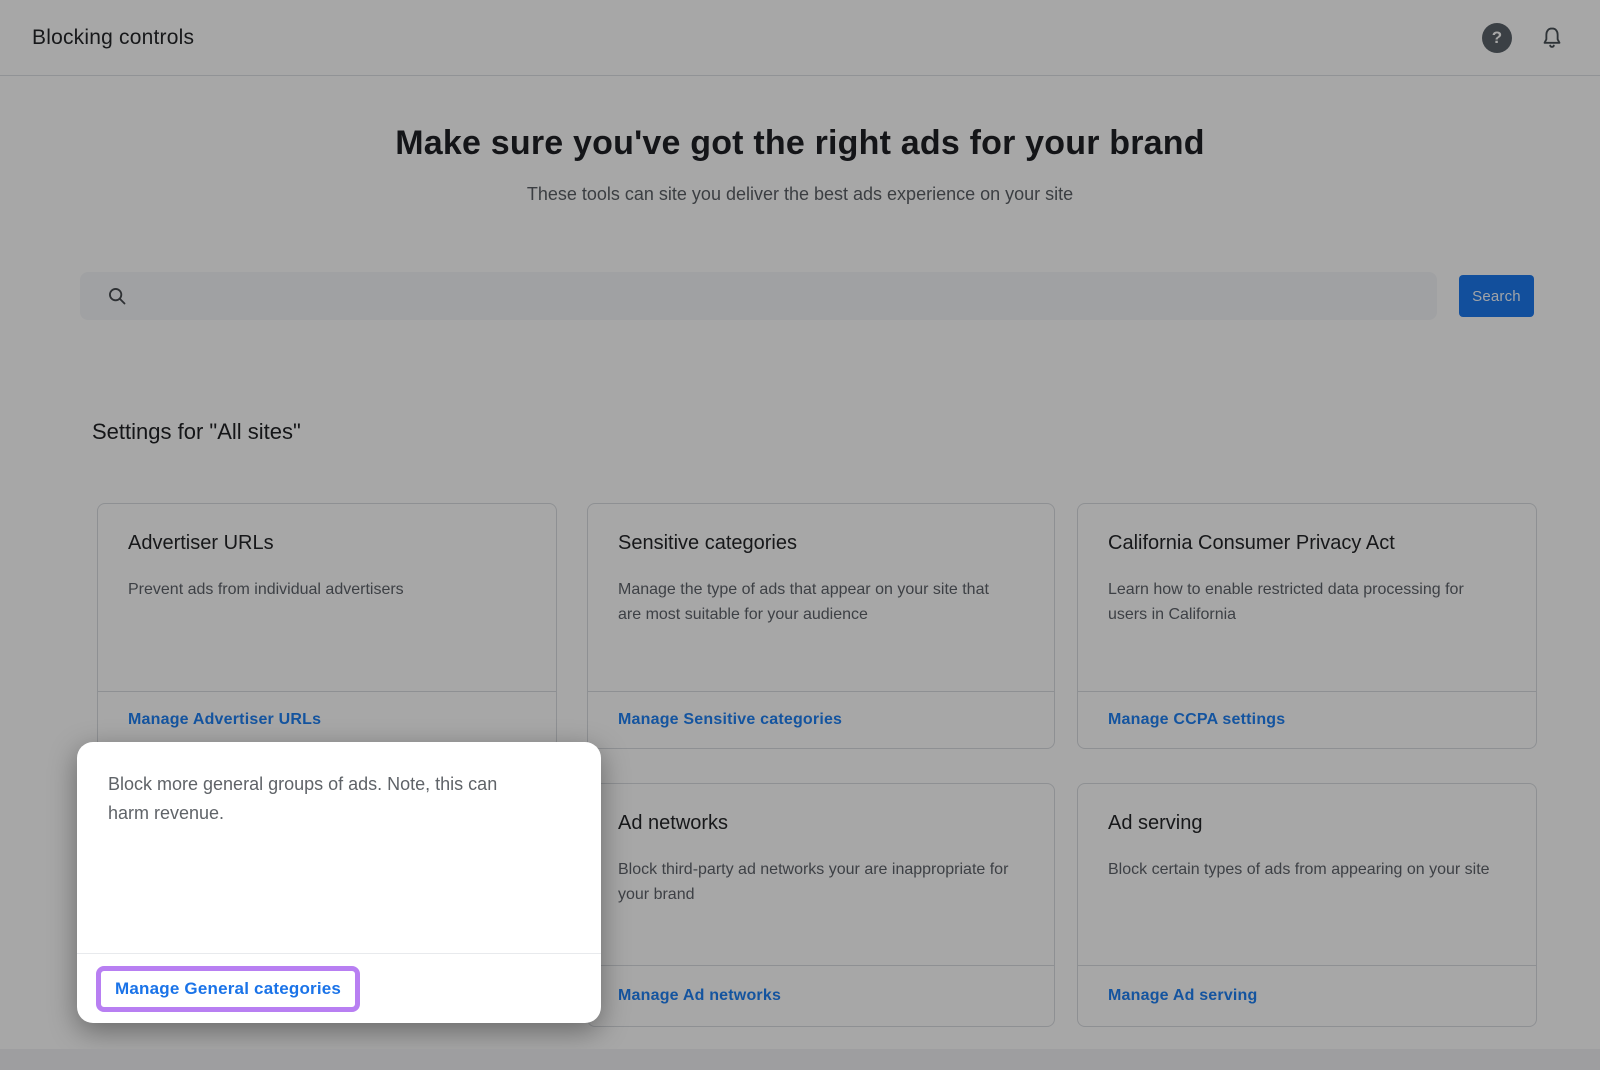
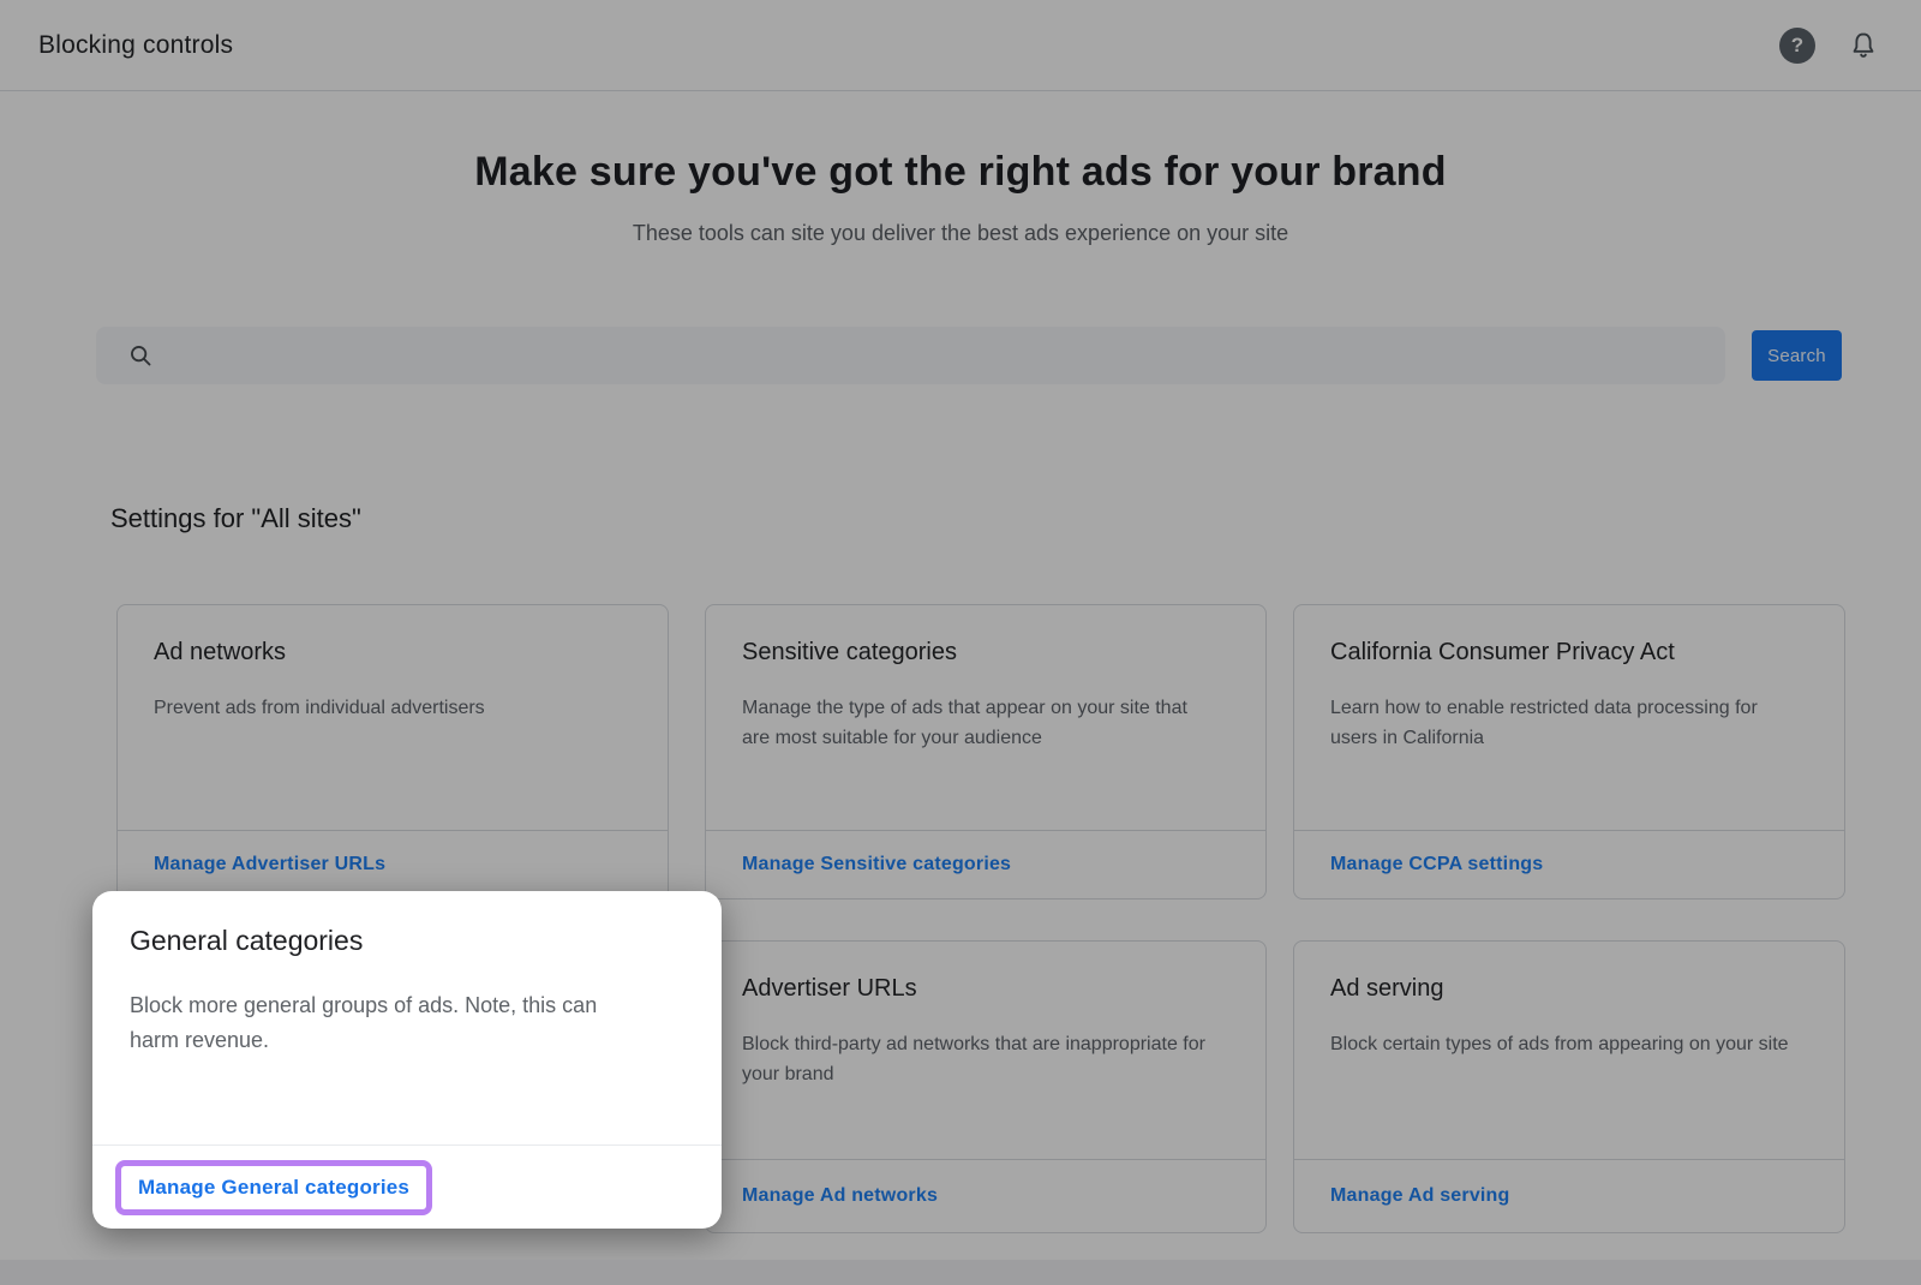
  Blocking controls
  ?
  Make sure you've got the right ads for your brand
  These tools can site you deliver the best ads experience on your site
  Search
  Settings for "All sites"
- Advertiser URLs
+ Ad networks
  Prevent ads from individual advertisers
  Manage Advertiser URLs
  Sensitive categories
  Manage the type of ads that appear on your site that are most suitable for your audience
  Manage Sensitive categories
  California Consumer Privacy Act
  Learn how to enable restricted data processing for users in California
  Manage CCPA settings
- Ad networks
+ Advertiser URLs
- Block third-party ad networks your are inappropriate for your brand
+ Block third-party ad networks that are inappropriate for your brand
  Manage Ad networks
  Ad serving
  Block certain types of ads from appearing on your site
  Manage Ad serving
+ General categories
  Block more general groups of ads. Note, this can harm revenue.
  Manage General categories
